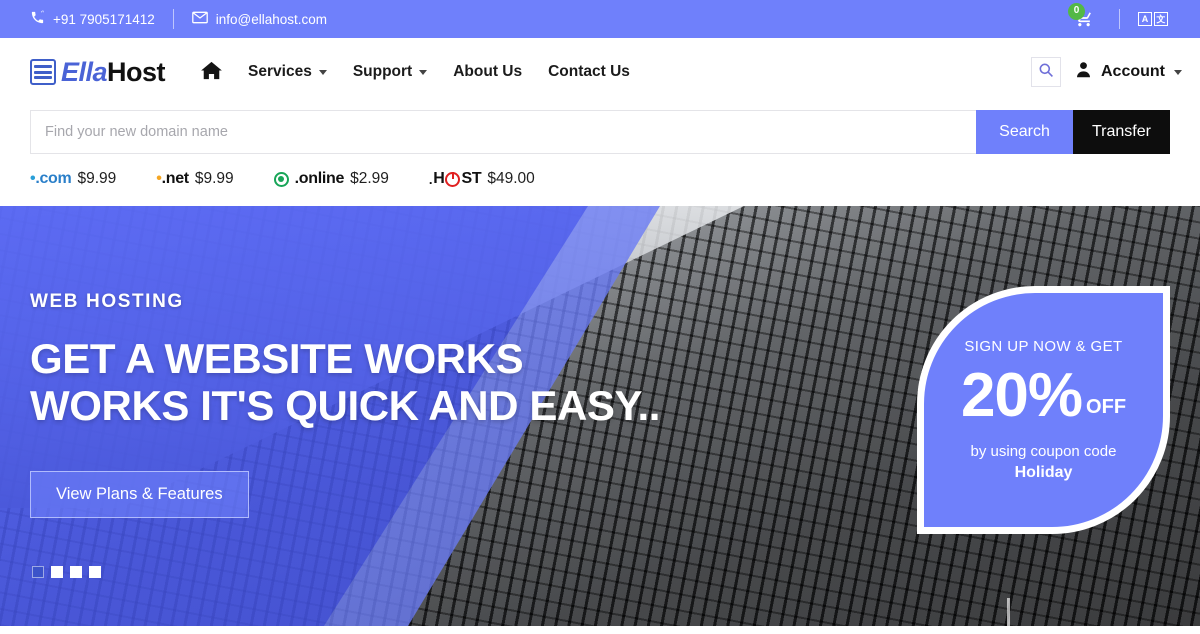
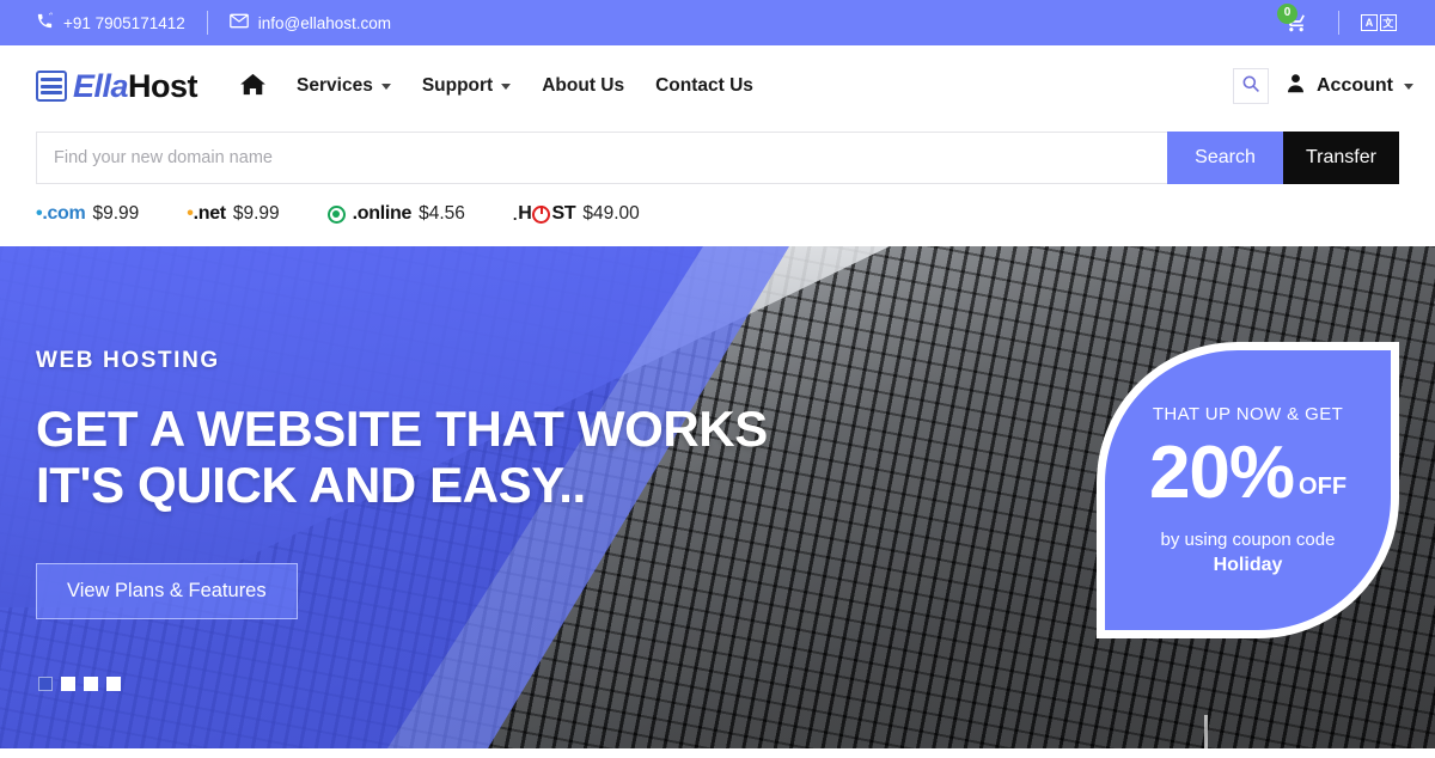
  +91 7905171412
  info@ellahost.com
  0
  A
  文
  EllaHost
  Services
  Support
  About Us
  Contact Us
  Account
  Find your new domain name
  Search
  Transfer
  •.com
  $9.99
  •.net
  $9.99
  .online
- $2.99
+ $4.56
  .
  H ST
  $49.00
  WEB HOSTING
- GET A WEBSITE WORKS WORKS IT'S QUICK AND EASY..
+ GET A WEBSITE THAT WORKS IT'S QUICK AND EASY..
  View Plans & Features
- SIGN UP NOW & GET
+ THAT UP NOW & GET
  20%
  OFF
  by using coupon code
  Holiday
